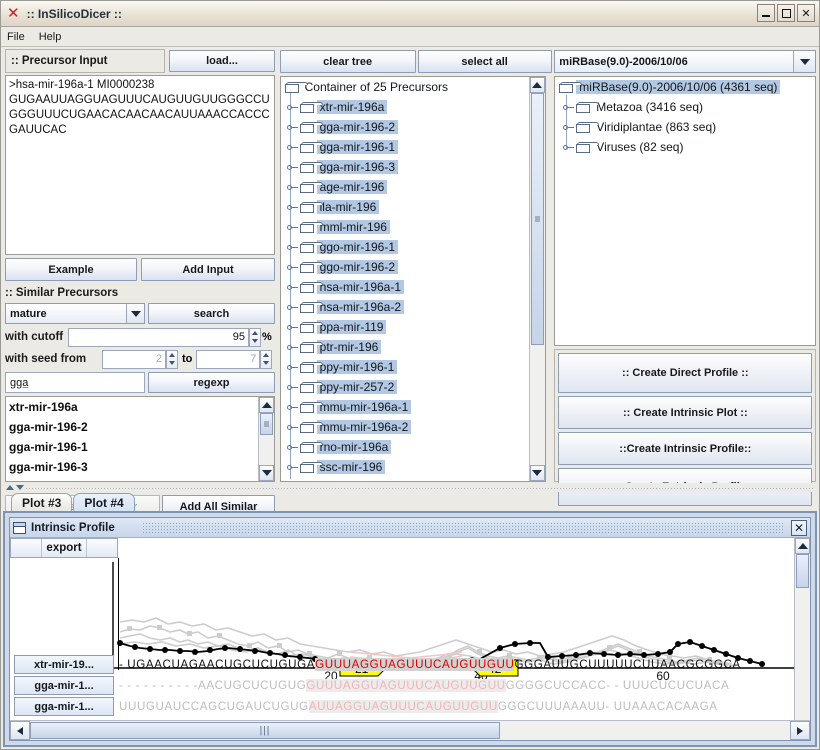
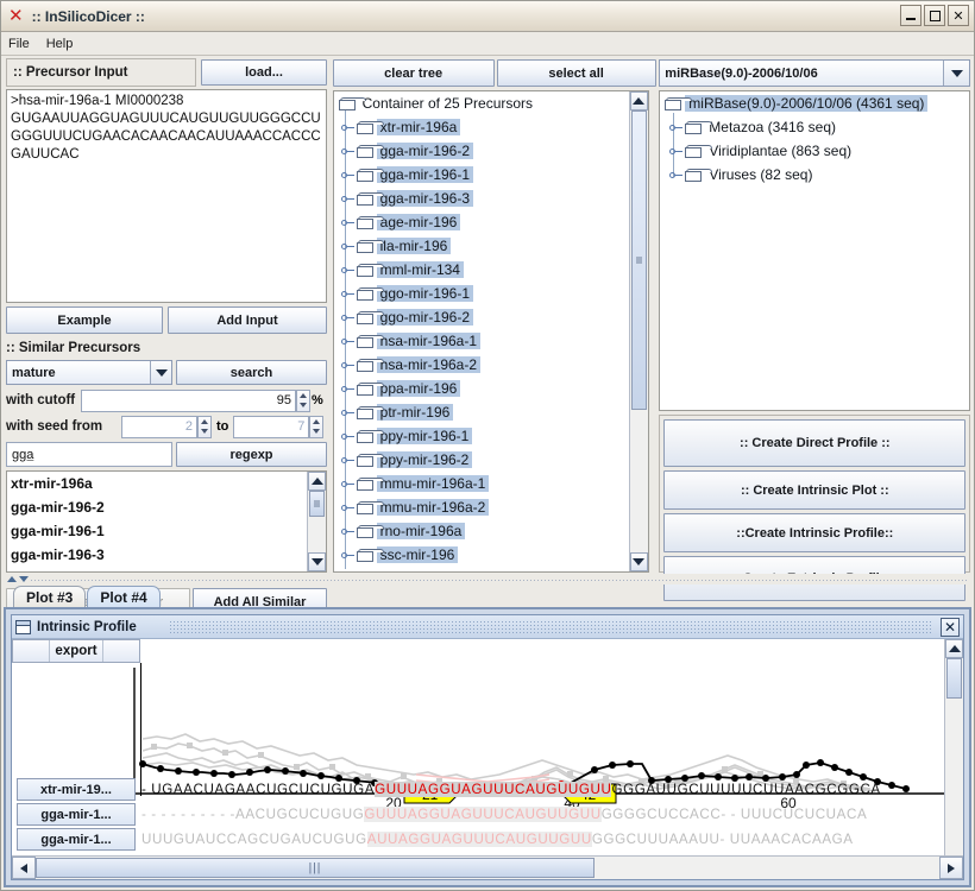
  ✕
  :: InSilicoDicer ::
  ✕
  File
  Help
  :: Precursor Input
  load...
  >hsa-mir-196a-1 MI0000238
  GUGAAUUAGGUAGUUUCAUGUUGUUGGGCCU
  GGGUUUCUGAACACAACAACAUUAAACCACCC
  GAUUCAC
  Example
  Add Input
  :: Similar Precursors
  mature
  search
  with cutoff
  95
  %
  with seed from
  2
  to
  7
  gga
  regexp
  xtr-mir-196a
  gga-mir-196-2
  gga-mir-196-1
  gga-mir-196-3
  Add All Similar
  clear tree
  select all
  Container of 25 Precursors
  xtr-mir-196a
  gga-mir-196-2
  gga-mir-196-1
  gga-mir-196-3
  age-mir-196
  lla-mir-196
- mml-mir-196
+ mml-mir-134
  ggo-mir-196-1
  ggo-mir-196-2
  hsa-mir-196a-1
  hsa-mir-196a-2
- ppa-mir-119
+ ppa-mir-196
  ptr-mir-196
  ppy-mir-196-1
- ppy-mir-257-2
+ ppy-mir-196-2
  mmu-mir-196a-1
  mmu-mir-196a-2
  rno-mir-196a
  ssc-mir-196
  miRBase(9.0)-2006/10/06
  miRBase(9.0)-2006/10/06 (4361 seq)
  Metazoa (3416 seq)
  Viridiplantae (863 seq)
  Viruses (82 seq)
  :: Create Direct Profile ::
  :: Create Intrinsic Plot ::
  ::Create Intrinsic Profile::
  Plot #3
  Plot #4
  Intrinsic Profile
  ✕
  export
  20
  60
  xtr-mir-19...
  - UGAACUAGAACUGCUCUGUGAGUUUAGGUAGUUUCAUGUUGUUGGGAUUGCUUUUUCUUAACGCGGCA
  gga-mir-1...
  - - - - - - - - - -AACUGCUCUGUGGUUUAGGUAGUUUCAUGUUGUUGGGGCUCCACC- - UUUCUCUCUACA
  gga-mir-1...
  UUUGUAUCCAGCUGAUCUGUGAUUAGGUAGUUUCAUGUUGUUGGGCUUUAAAUU- UUAAACACAAGA
  |||
